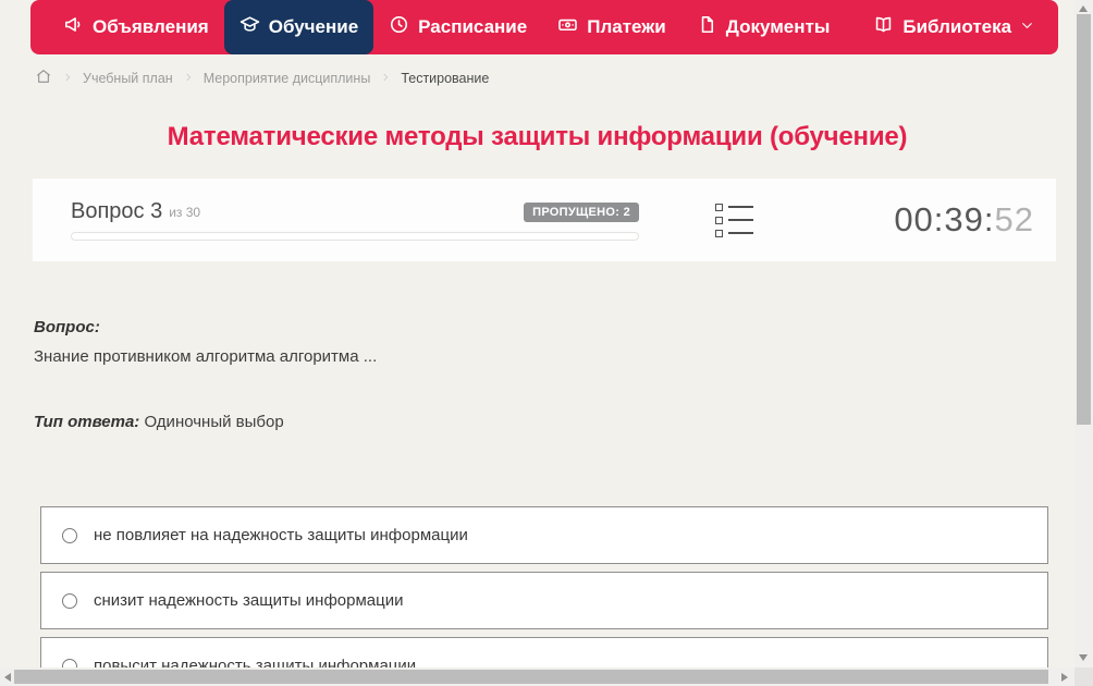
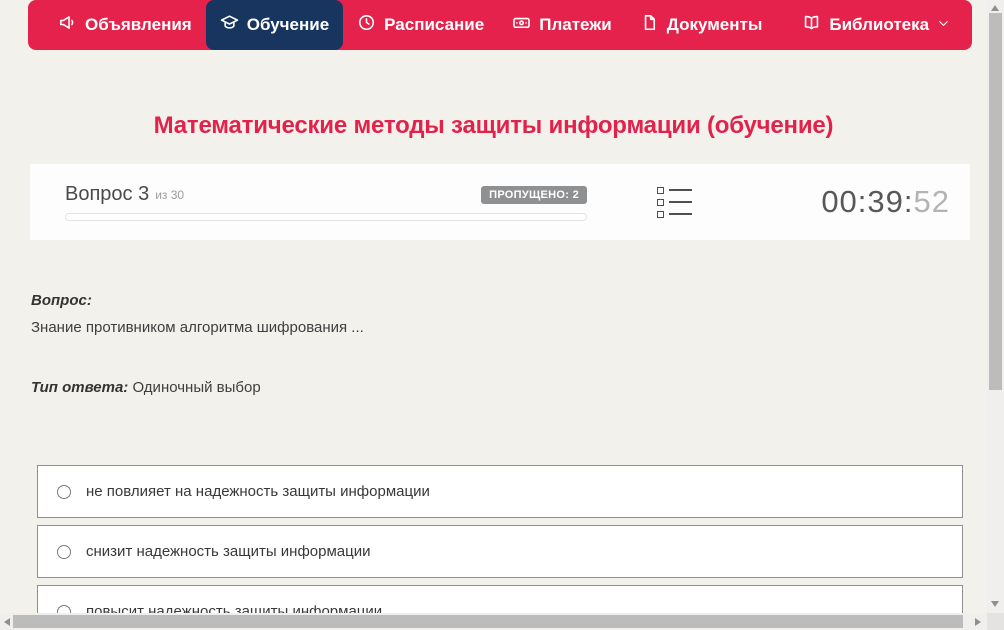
  Объявления
  Обучение
  Расписание
  Платежи
  Документы
  Библиотека
- Учебный план
- Мероприятие дисциплины
- Тестирование
  Математические методы защиты информации (обучение)
  Вопрос 3
  из 30
  ПРОПУЩЕНО: 2
  00:39:52
  Вопрос:
- Знание противником алгоритма алгоритма ...
+ Знание противником алгоритма шифрования ...
  Тип ответа: Одиночный выбор
  не повлияет на надежность защиты информации
  снизит надежность защиты информации
  повысит надежность защиты информации
